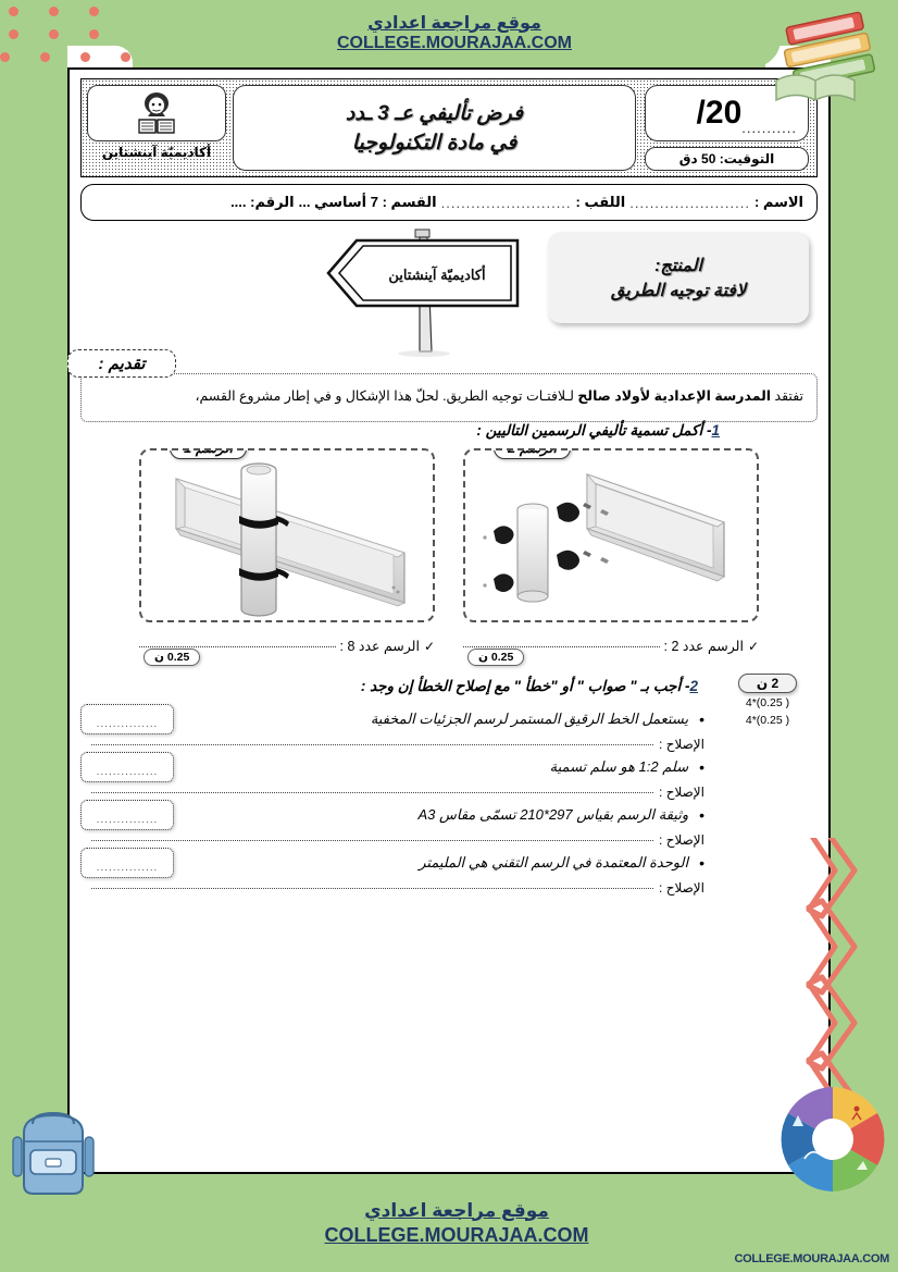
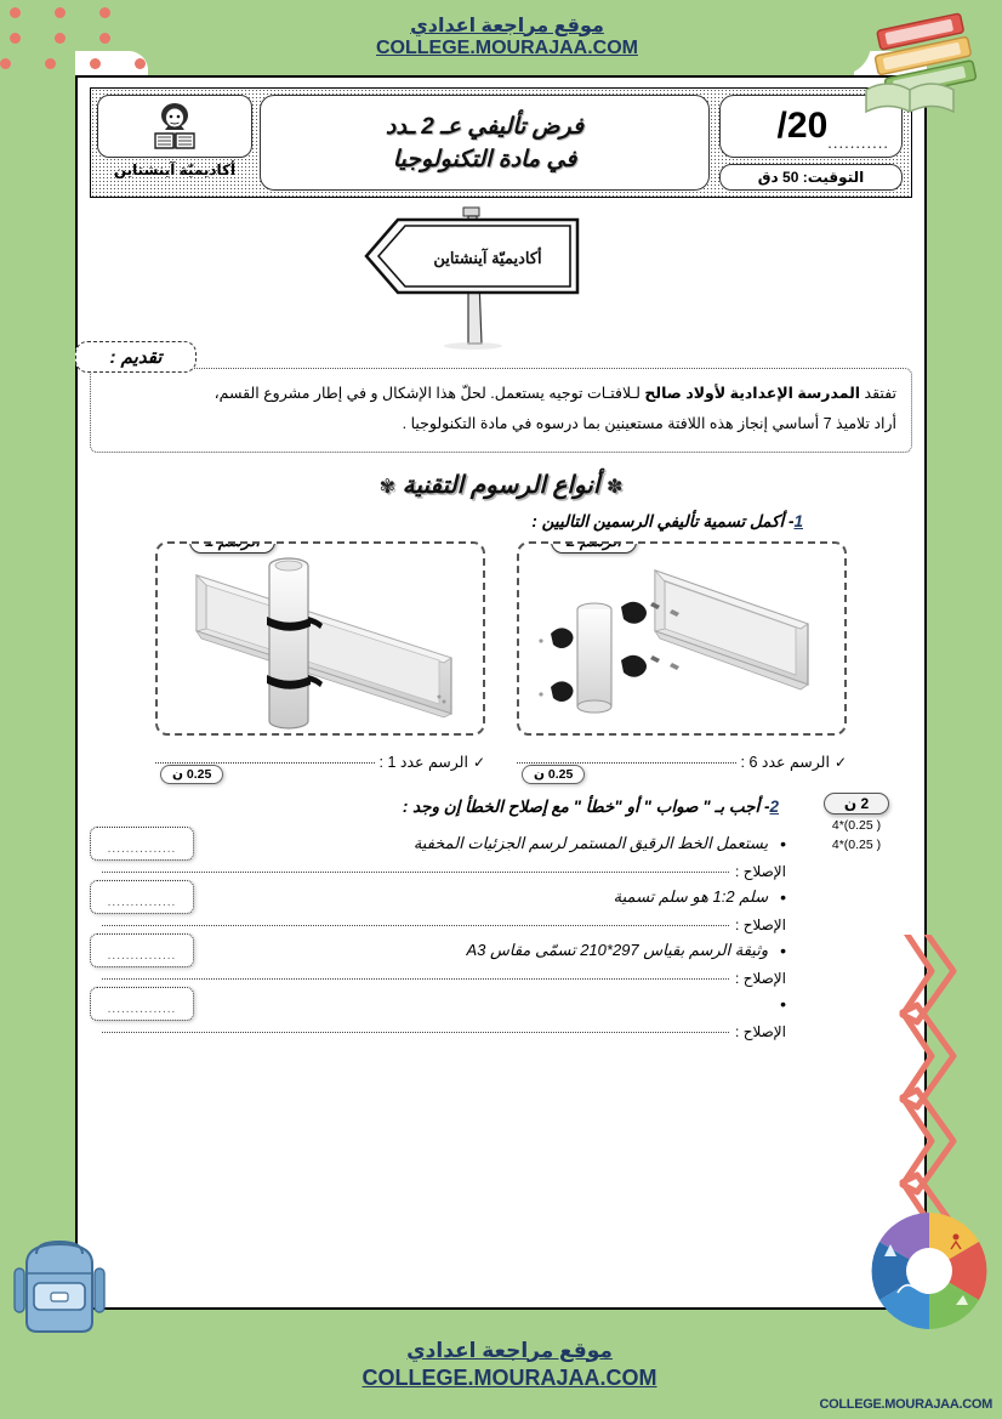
  موقع مراجعة اعدادي
  COLLEGE.MOURAJAA.COM
  ...........
  /20
  التوقيت: 50 دق
- فرض تأليفي عـ 3 ـدد
+ فرض تأليفي عـ 2 ـدد
  في مادة التكنولوجيا
  أكاديميّة آينشتاين
- الاسم :
- ........................
- اللقب :
- ..........................
- القسم : 7 أساسي ...
- الرقم: ....
- المنتج:
- لافتة توجيه الطريق
  أكاديميّة آينشتاين
  تقديم :
- تفتقد المدرسة الإعدادية لأولاد صالح لـلافتـات توجيه الطريق. لحلّ هذا الإشكال و في إطار مشروع القسم،
+ تفتقد المدرسة الإعدادية لأولاد صالح لـلافتـات توجيه يستعمل. لحلّ هذا الإشكال و في إطار مشروع القسم،
+ أراد تلاميذ 7 أساسي إنجاز هذه اللافتة مستعينين بما درسوه في مادة التكنولوجيا .
+ ✽ أنواع الرسوم التقنية ✾
  1- أكمل تسمية تأليفي الرسمين التاليين :
  0.25 ن
  ✓
- الرسم عدد 2 :
+ الرسم عدد 6 :
  0.25 ن
  ✓
- الرسم عدد 8 :
+ الرسم عدد 1 :
  2 ن
  4*(0.25 )
  4*(0.25 )
  2- أجب بـ " صواب " أو "خطأ " مع إصلاح الخطأ إن وجد :
  •
  يستعمل الخط الرقيق المستمر لرسم الجزئيات المخفية
  ...............
  الإصلاح :
  •
  سلم 1:2 هو سلم تسمية
  ...............
  الإصلاح :
  •
  وثيقة الرسم بقياس 297*210 تسمّى مقاس A3
  ...............
  الإصلاح :
  •
- الوحدة المعتمدة في الرسم التقني هي المليمتر
  ...............
  الإصلاح :
  موقع مراجعة اعدادي
  COLLEGE.MOURAJAA.COM
  COLLEGE.MOURAJAA.COM
